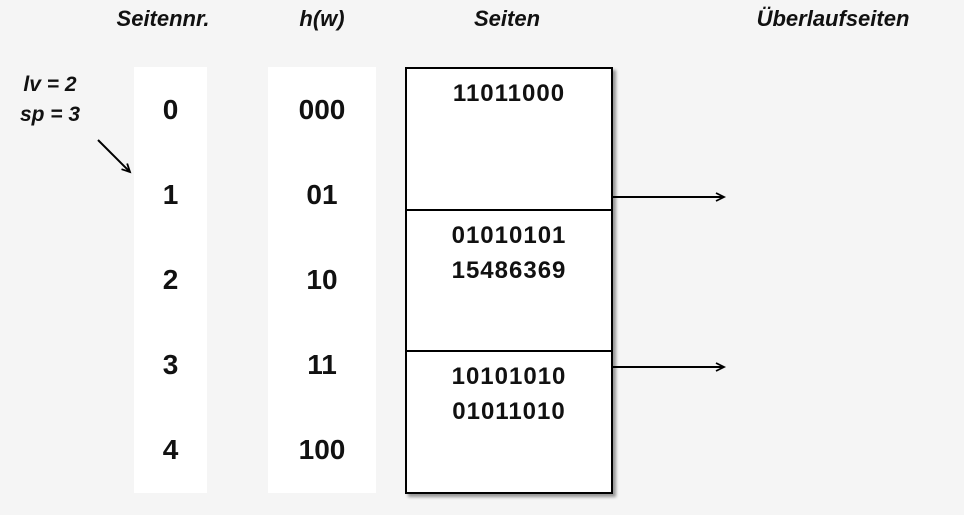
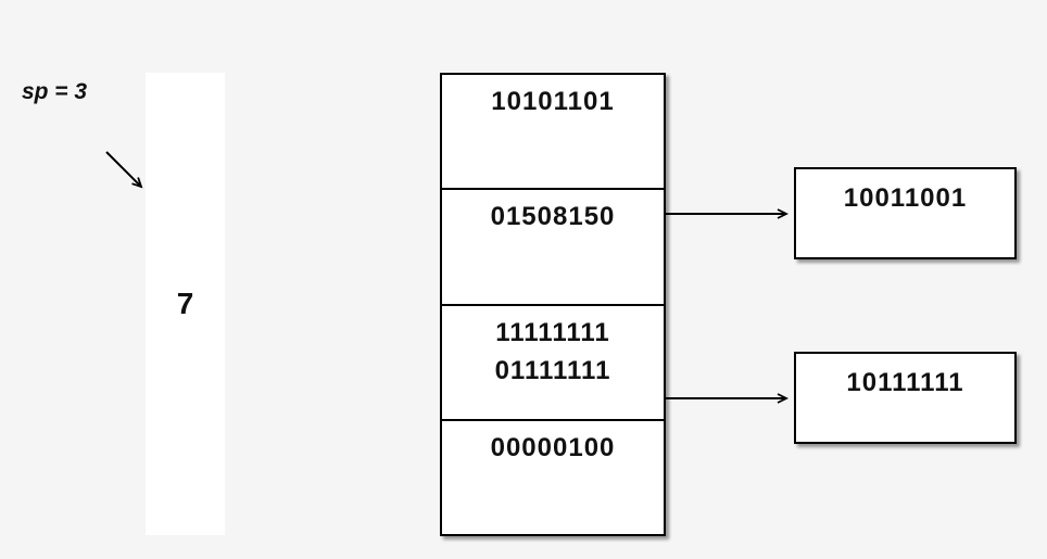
- Seitennr.
- h(w)
- Seiten
- Überlaufseiten
- lv = 2
  sp = 3
- 0
- 1
+ 7
- 2
- 3
- 4
- 000
- 01
- 10
- 11
- 100
- 11011000
- 01010101
- 15486369
+ 10101101
- 10101010
- 01011010
+ 01508150
+ 11111111
+ 01111111
+ 00000100
+ 10011001
+ 10111111
